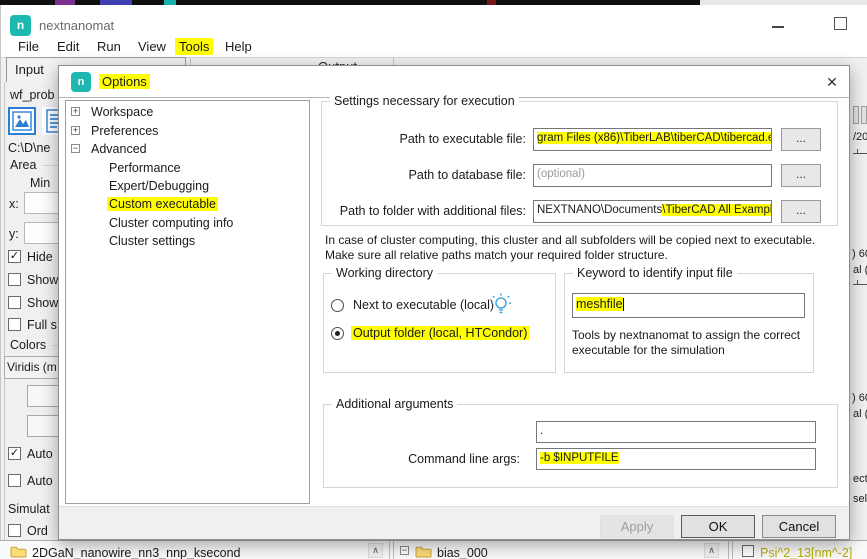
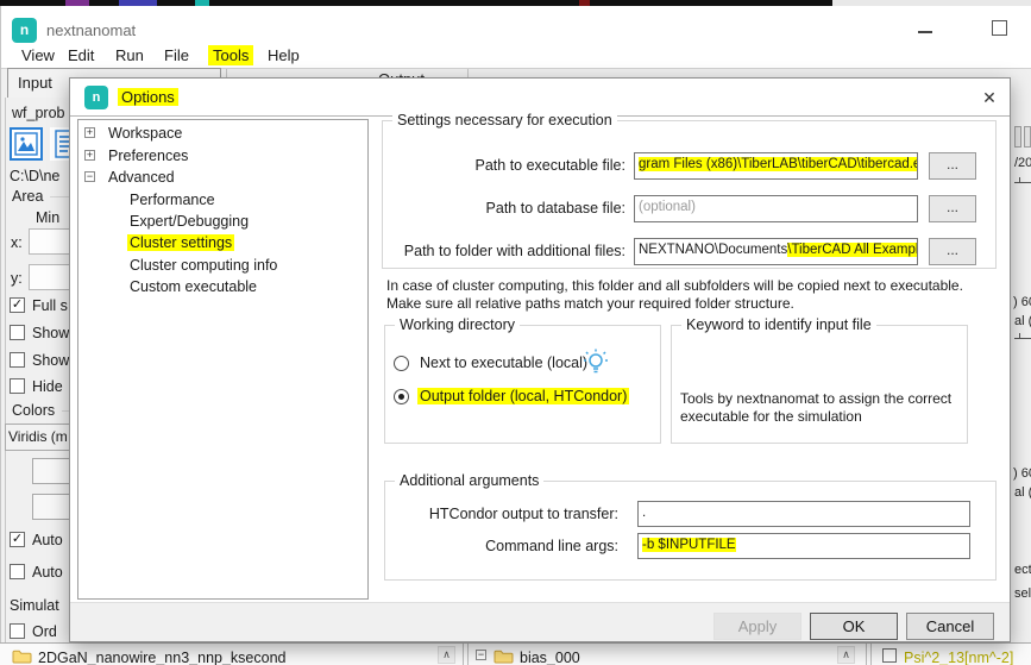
  n
  nextnanomat
- File
+ View
  Edit
  Run
- View
+ File
  Tools
  Help
  Input
  wf_prob
  C:\D\ne
  Area
  Min
  x:
  y:
  ✓
- Hide
+ Full s
  Show
  Show
- Full s
+ Hide
  Colors
  Viridis (m
  ✓
  Auto
  Auto
  Simulat
  Ord
  2DGaN_nanowire_nn3_nnp_ksecond
  ∧
  −
  bias_000
  ∧
  Psi^2_13[nm^-2]
  /20
  al (
  al (
  ect
  sel
  n
  Options
  ✕
  +
  Workspace
  +
  Preferences
  −
  Advanced
  Performance
  Expert/Debugging
- Custom executable
+ Cluster settings
  Cluster computing info
- Cluster settings
+ Custom executable
  Settings necessary for execution
  Path to executable file:
  gram Files (x86)\TiberLAB\tiberCAD\tibercad.
  ...
  Path to database file:
  (optional)
  ...
  Path to folder with additional files:
  NEXTNANO\Documents\TiberCAD All Examp
  ...
- In case of cluster computing, this cluster and all subfolders will be copied next to executable.
+ In case of cluster computing, this folder and all subfolders will be copied next to executable.
  Make sure all relative paths match your required folder structure.
  Working directory
  Next to executable (local)
  Output folder (local, HTCondor)
  Keyword to identify input file
- meshfile
  Tools by nextnanomat to assign the correct
  executable for the simulation
  Additional arguments
+ HTCondor output to transfer:
  .
  Command line args:
  -b $INPUTFILE
  Apply
  OK
  Cancel
